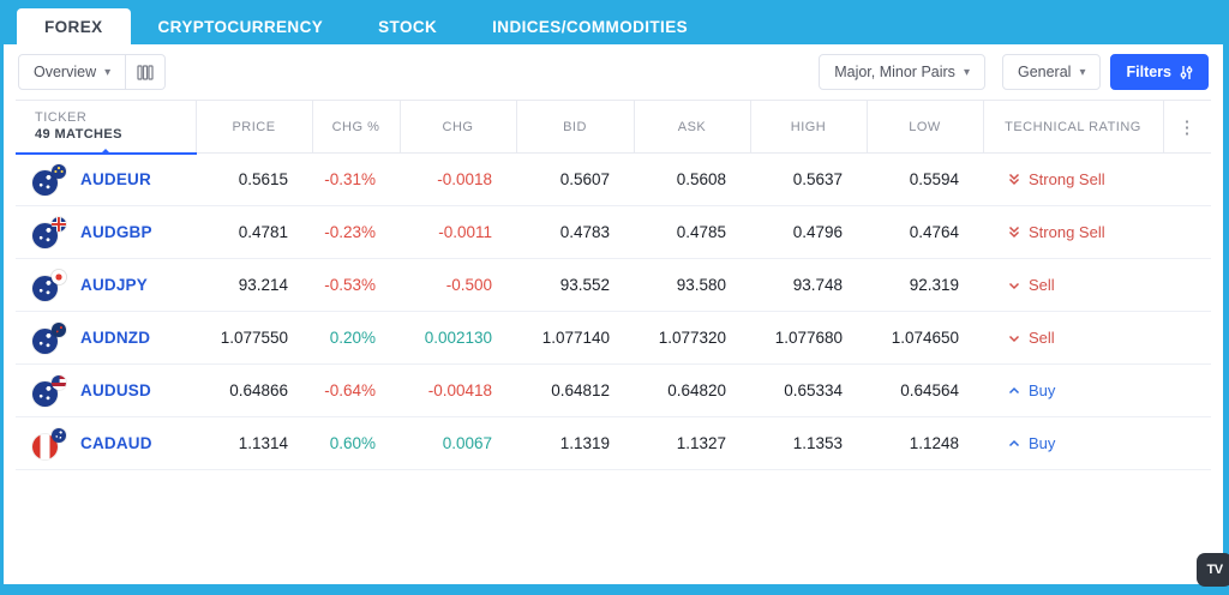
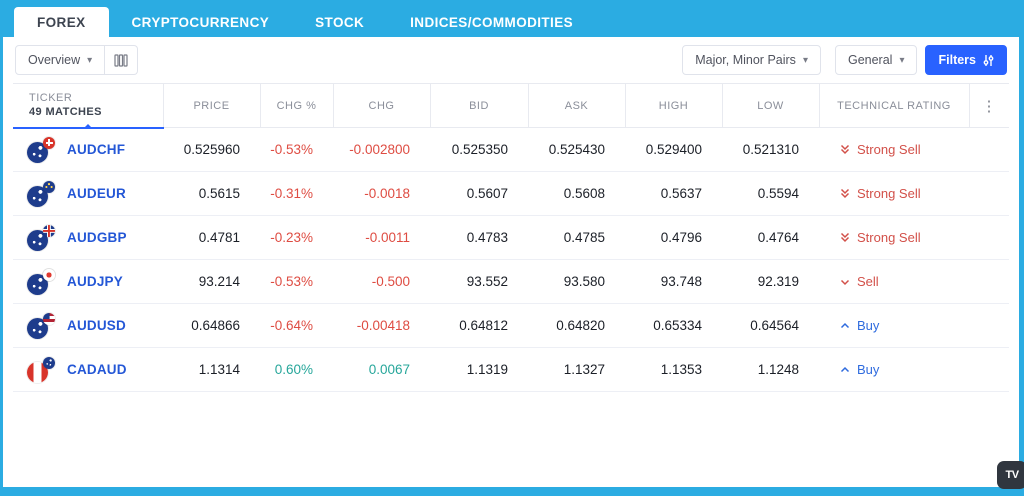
  FOREX
  CRYPTOCURRENCY
  STOCK
  INDICES/COMMODITIES
  Overview
  ▾
  Major, Minor Pairs
  ▾
  General
  ▾
  Filters
  TICKER 49 MATCHES	PRICE	CHG %	CHG	BID	ASK	HIGH	LOW	TECHNICAL RATING	⋮
+ AUDCHF	0.525960	-0.53%	-0.002800	0.525350	0.525430	0.529400	0.521310	Strong Sell
  AUDEUR	0.5615	-0.31%	-0.0018	0.5607	0.5608	0.5637	0.5594	Strong Sell
  AUDGBP	0.4781	-0.23%	-0.0011	0.4783	0.4785	0.4796	0.4764	Strong Sell
  AUDJPY	93.214	-0.53%	-0.500	93.552	93.580	93.748	92.319	Sell
- AUDNZD	1.077550	0.20%	0.002130	1.077140	1.077320	1.077680	1.074650	Sell
  AUDUSD	0.64866	-0.64%	-0.00418	0.64812	0.64820	0.65334	0.64564	Buy
  CADAUD	1.1314	0.60%	0.0067	1.1319	1.1327	1.1353	1.1248	Buy
  TV
